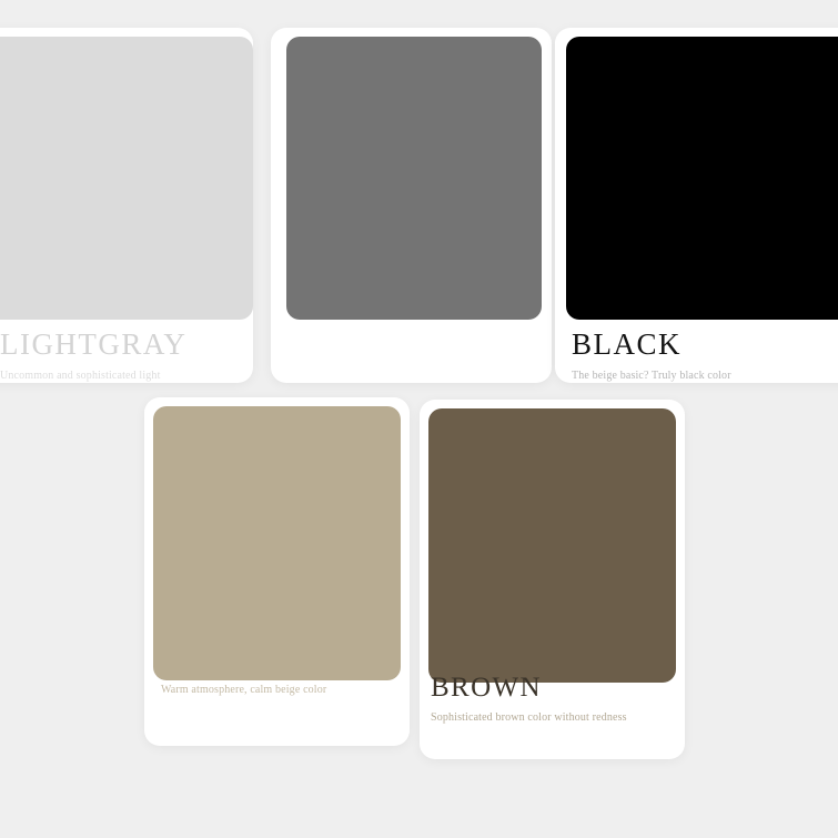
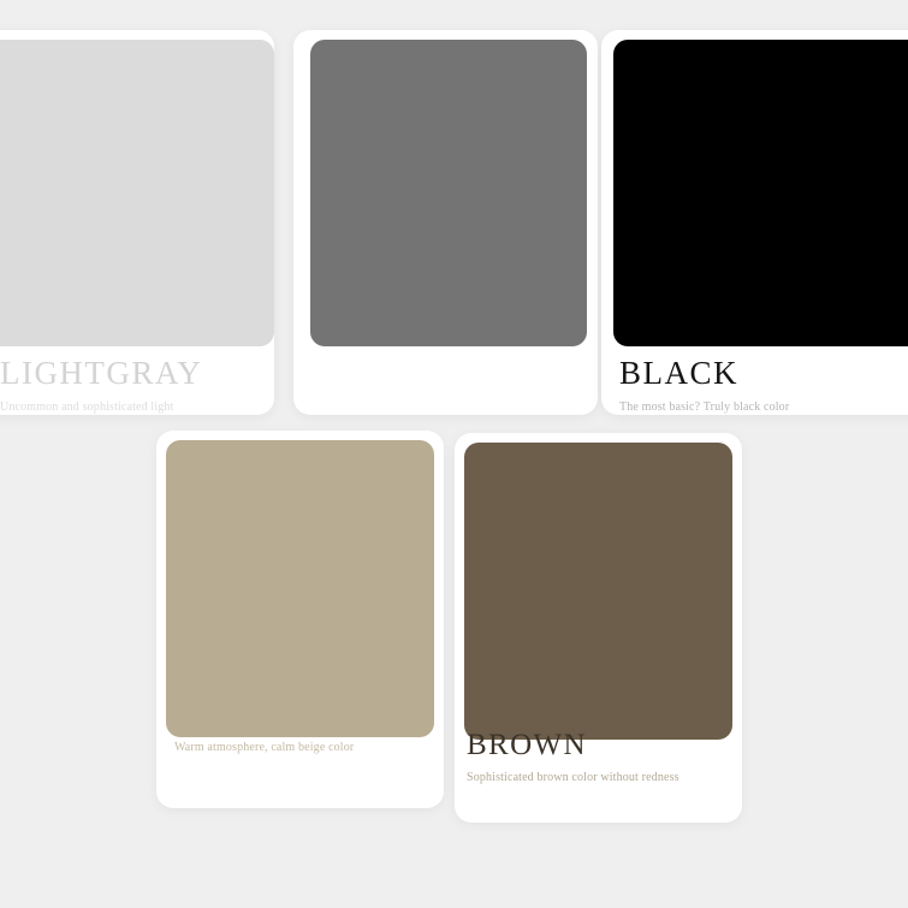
  LIGHTGRAY
  Uncommon and sophisticated light
  BLACK
- The beige basic? Truly black color
+ The most basic? Truly black color
  Warm atmosphere, calm beige color
  BROWN
  Sophisticated brown color without redness
